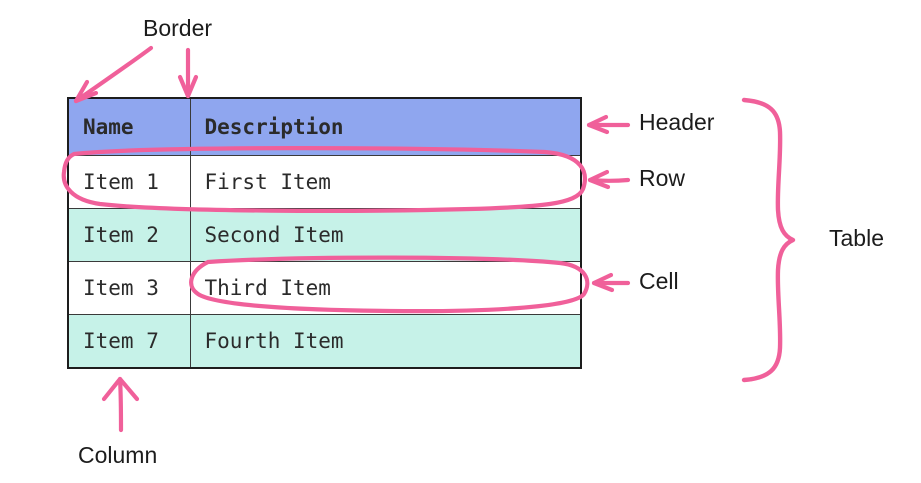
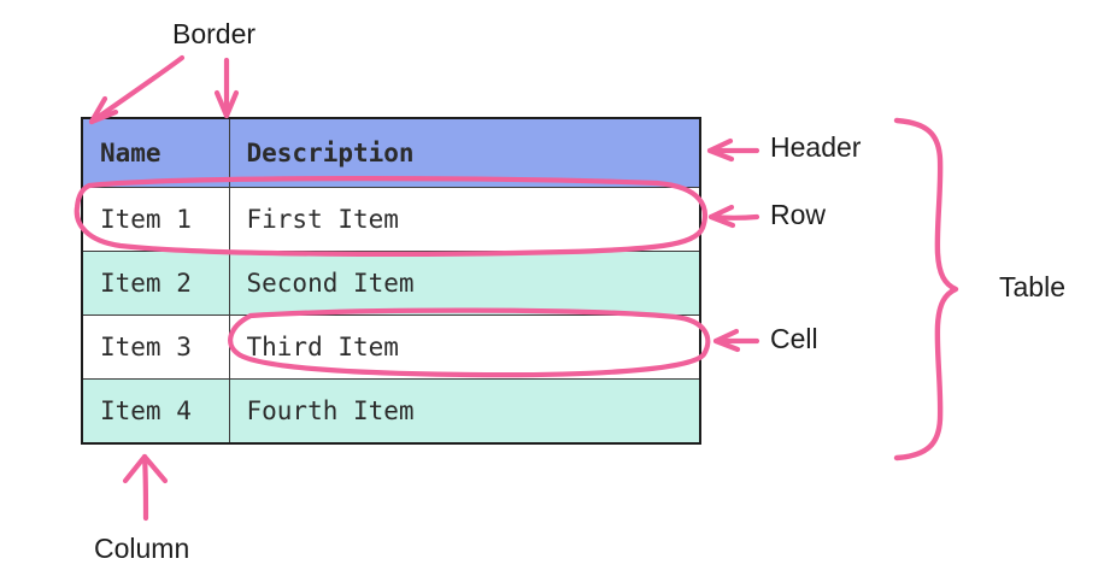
  Name	Description
  Item 1	First Item
  Item 2	Second Item
  Item 3	Third Item
- Item 7	Fourth Item
+ Item 4	Fourth Item
  Border
  Header
  Row
  Cell
  Table
  Column
